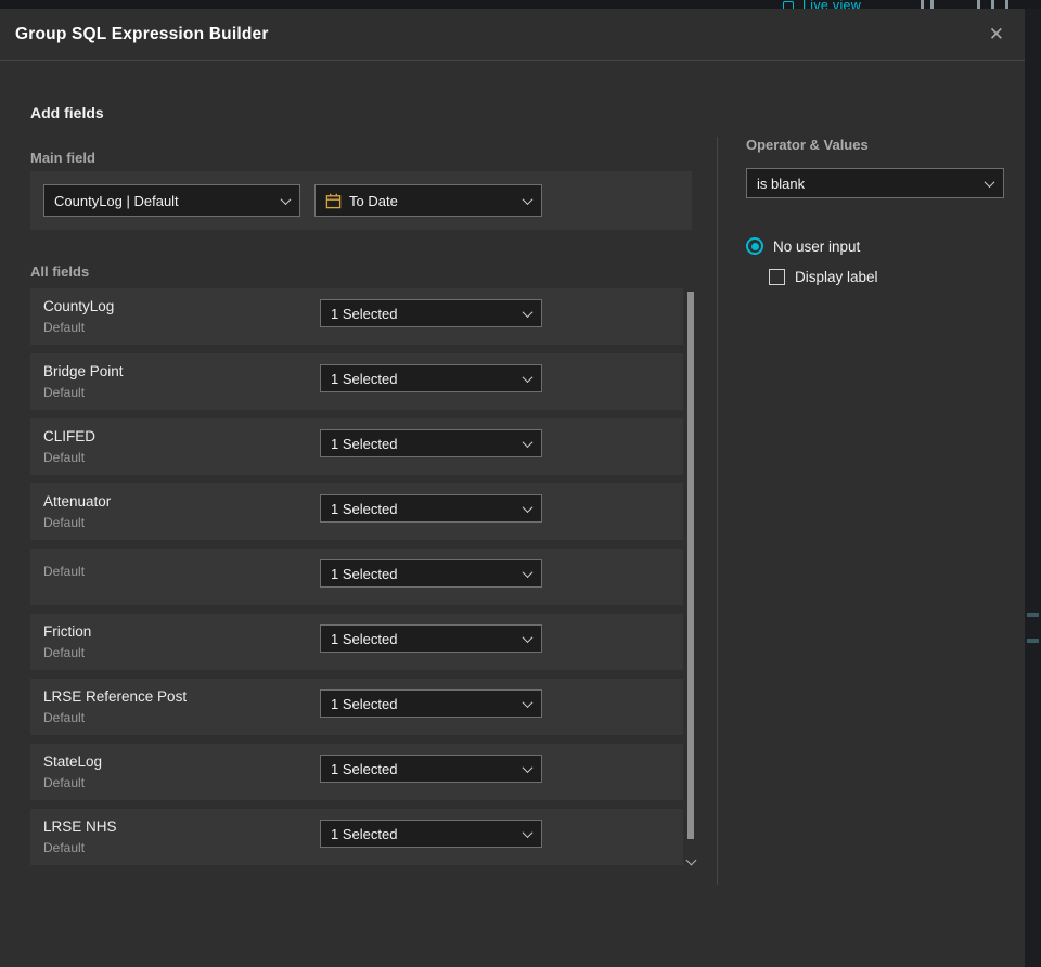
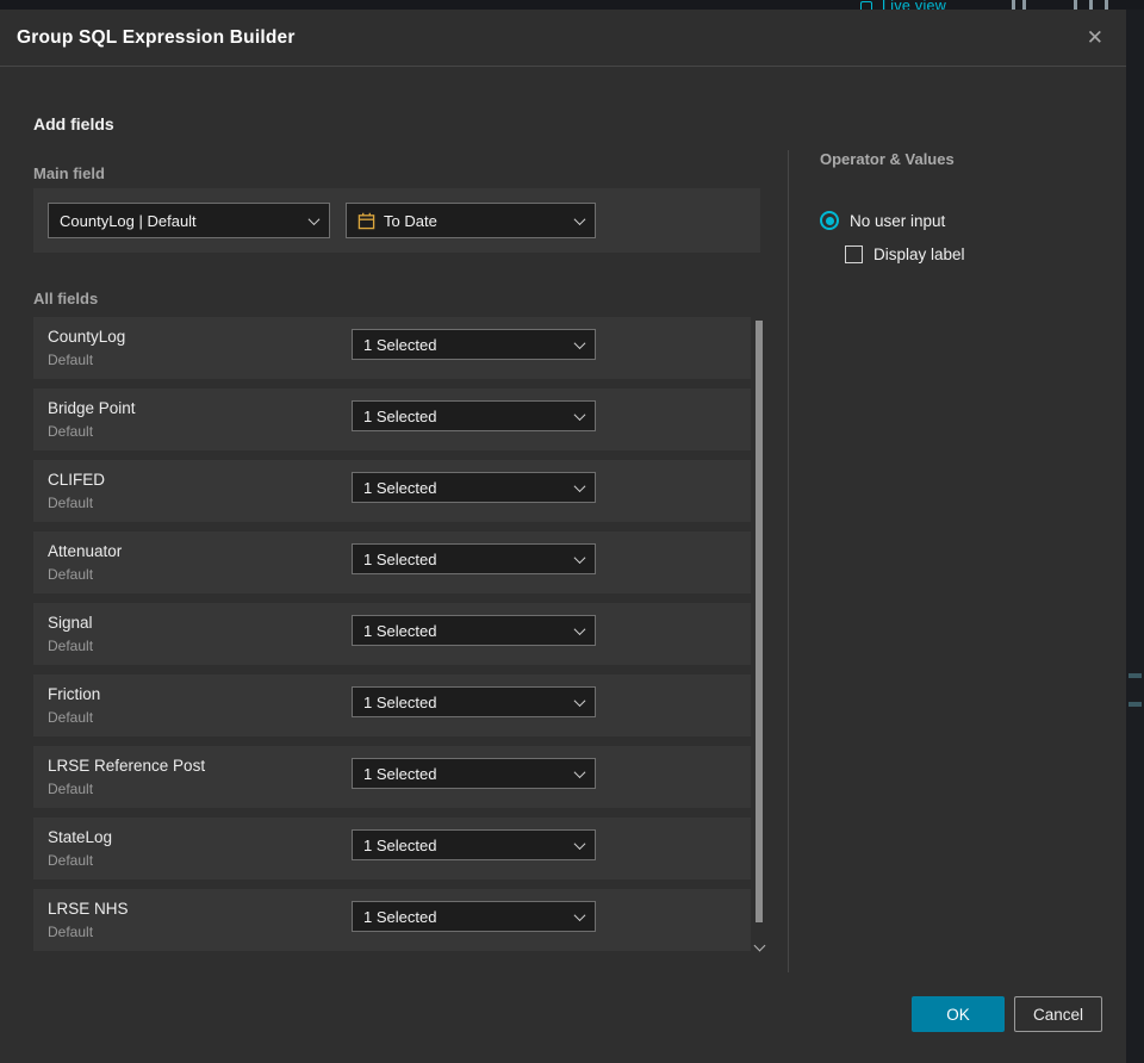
  Live view
  Group SQL Expression Builder
  ✕
  Add fields
  Main field
  CountyLog | Default
  To Date
  All fields
  CountyLog
  Default
  1 Selected
  Bridge Point
  Default
  1 Selected
  CLIFED
  Default
  1 Selected
  Attenuator
  Default
  1 Selected
+ Signal
  Default
  1 Selected
  Friction
  Default
  1 Selected
  LRSE Reference Post
  Default
  1 Selected
  StateLog
  Default
  1 Selected
  LRSE NHS
  Default
  1 Selected
  Operator & Values
- is blank
  No user input
  Display label
+ OK
+ Cancel
